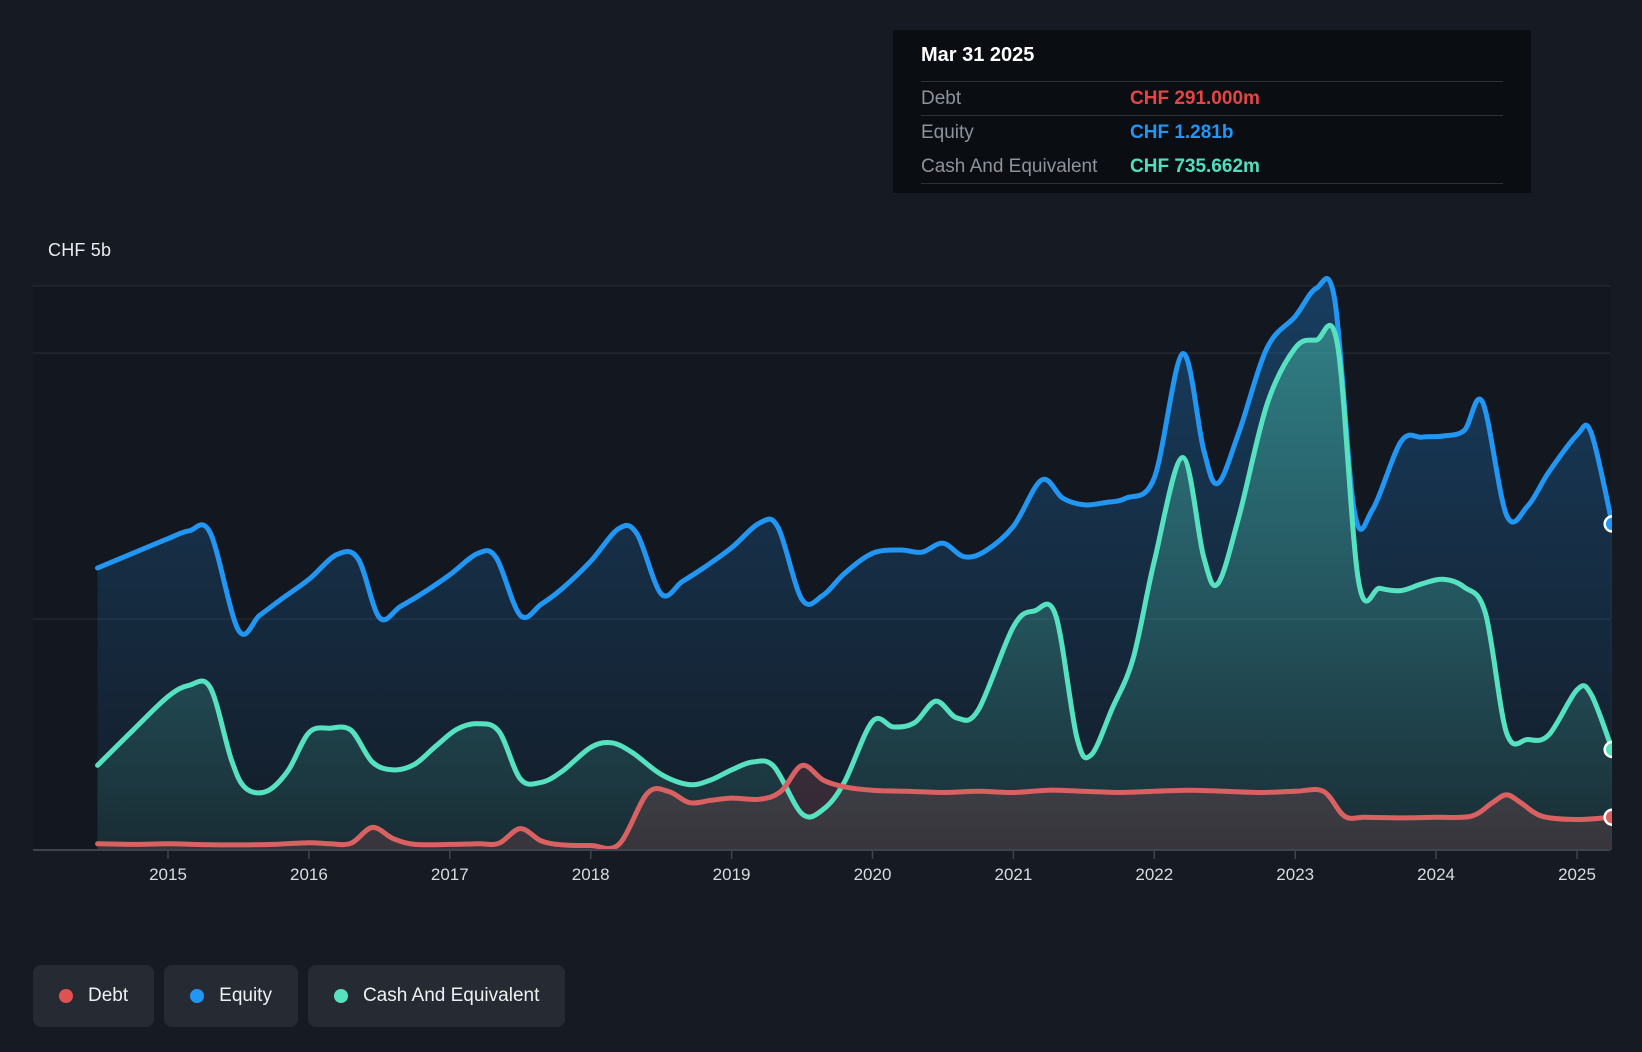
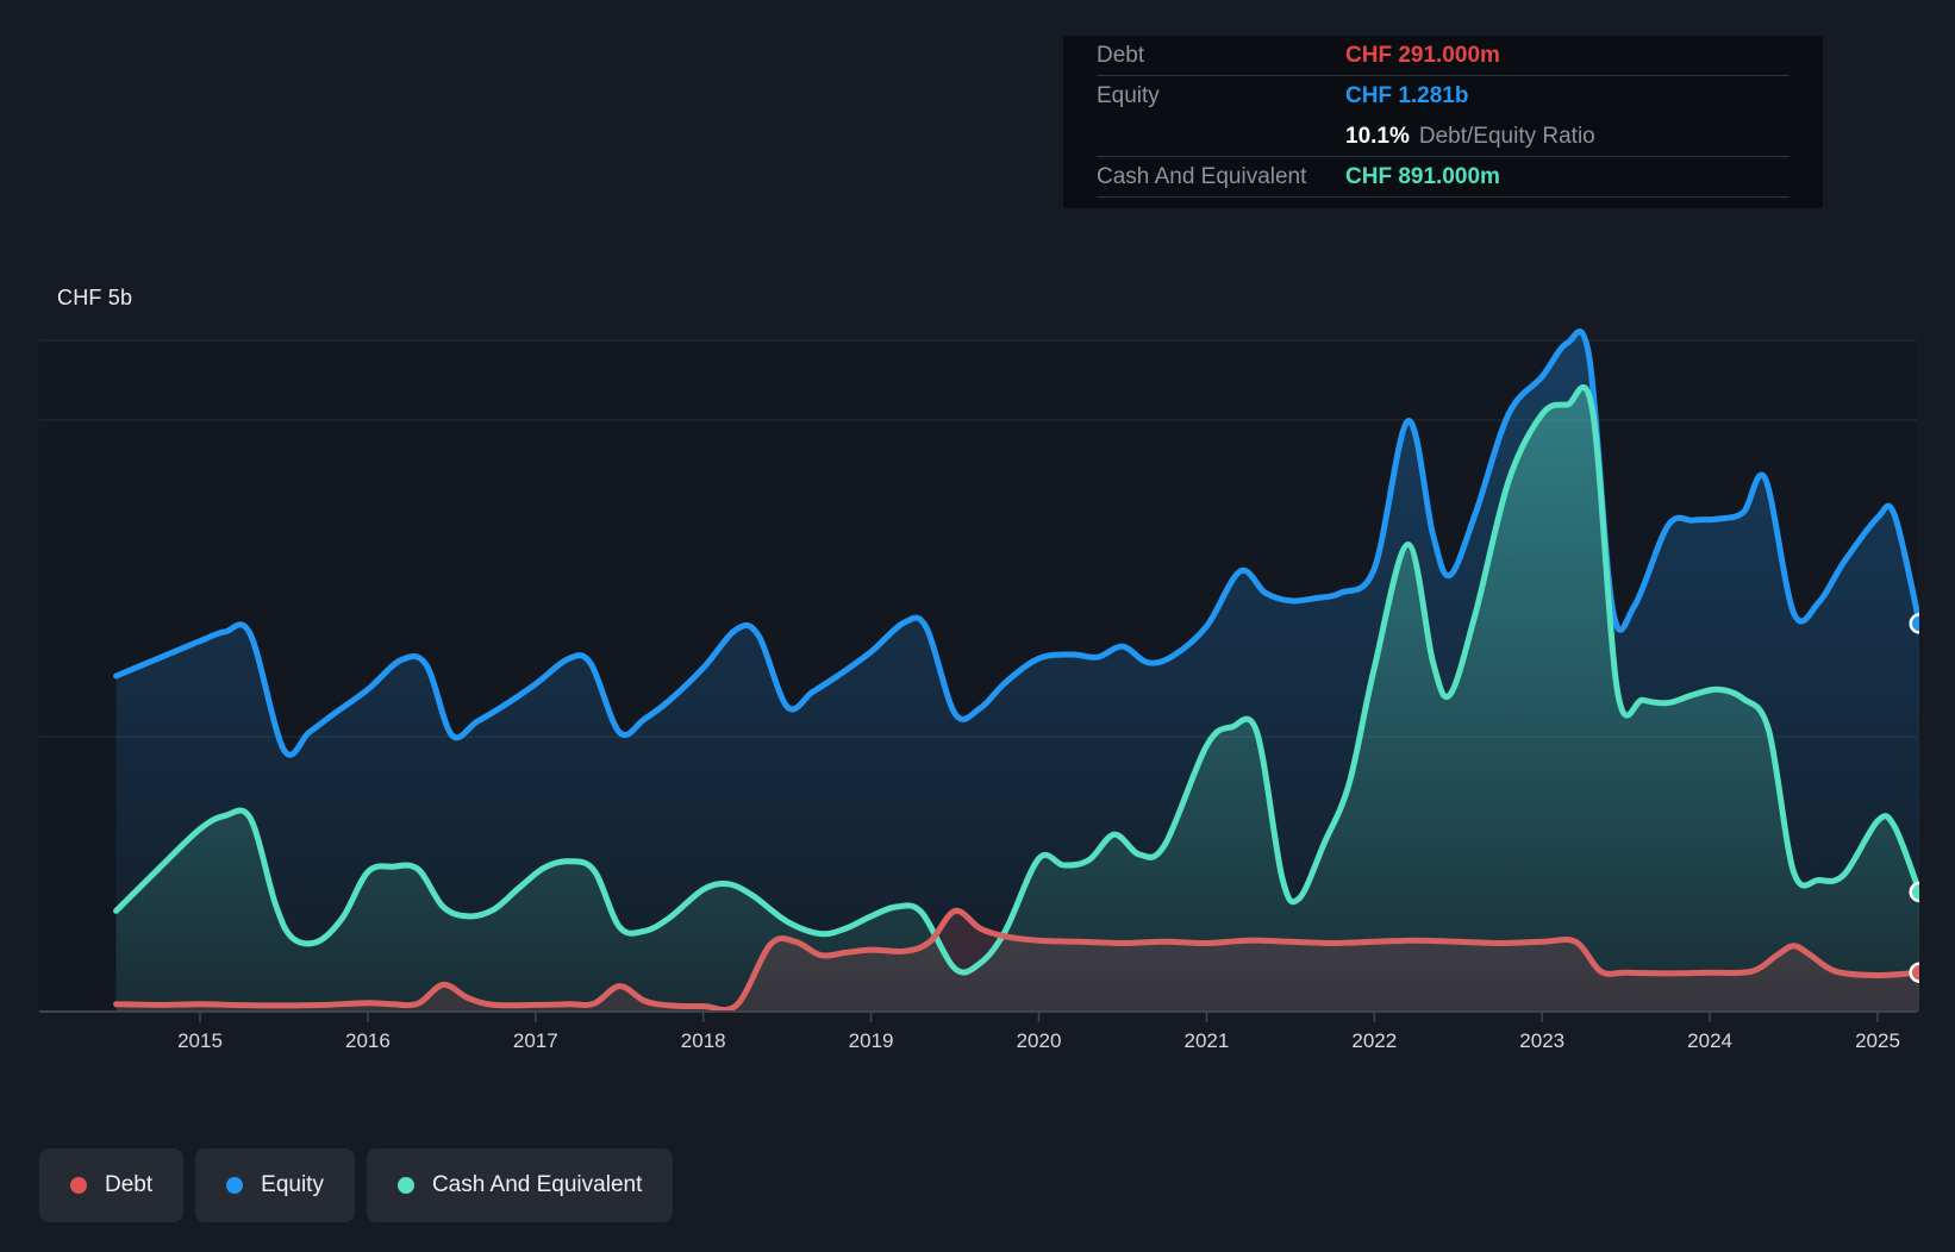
  CHF 5b
  2015
  2016
  2017
  2018
  2019
  2020
  2021
  2022
  2023
  2024
  2025
- Mar 31 2025
  Debt
  CHF 291.000m
  Equity
  CHF 1.281b
+ 10.1%
+ Debt/Equity Ratio
  Cash And Equivalent
- CHF 735.662m
+ CHF 891.000m
  Debt
  Equity
  Cash And Equivalent
